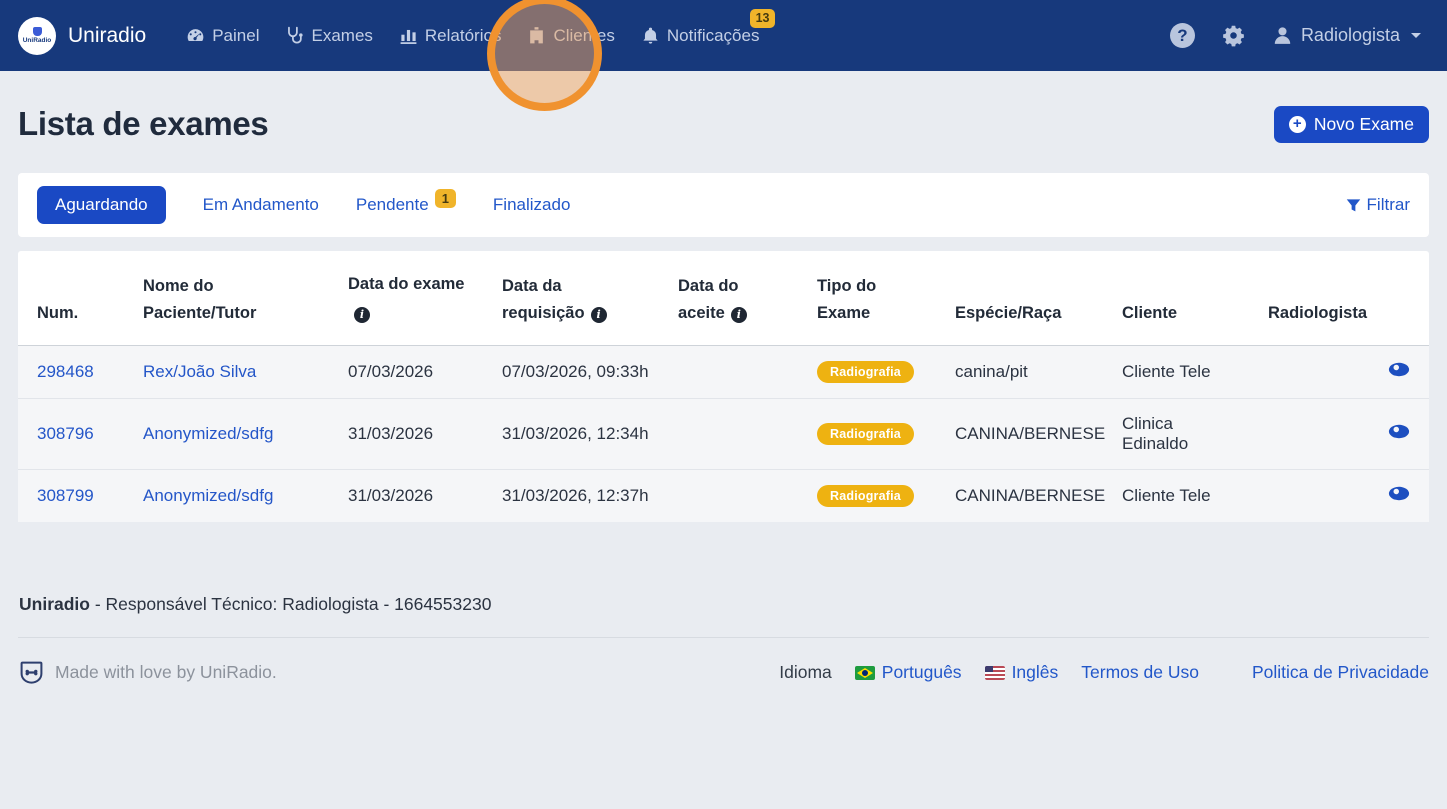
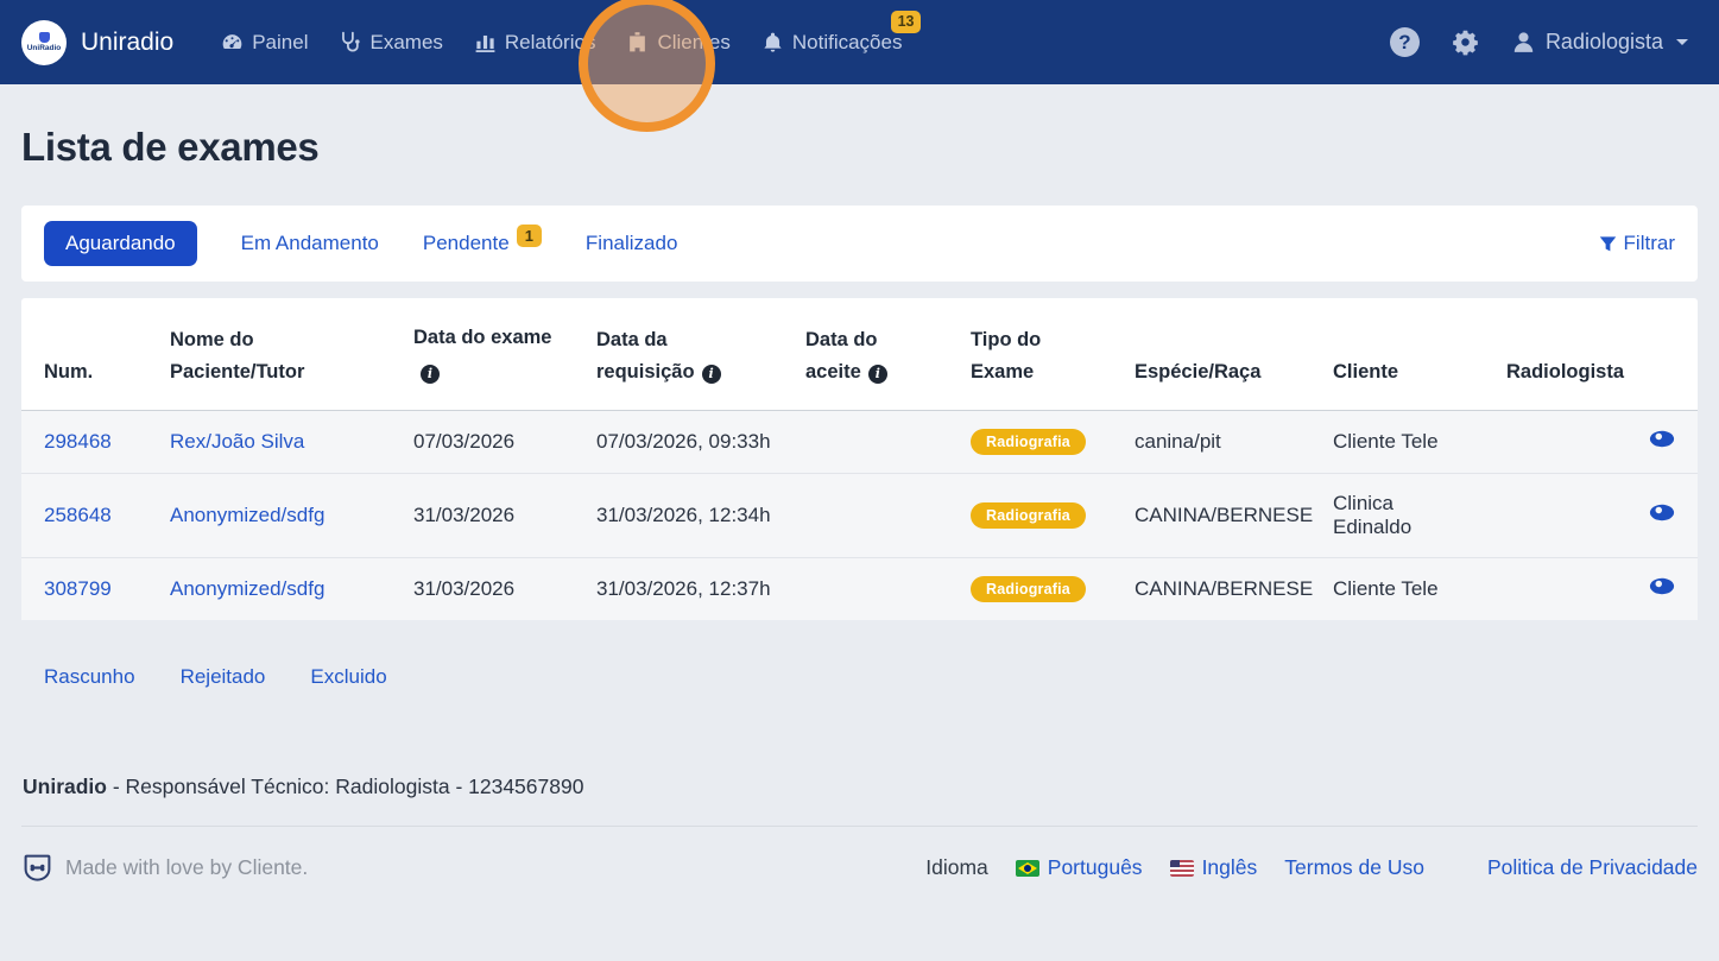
  Uniradio
  Painel
  Exames
  Relatórios
  Clientes
  Notificações
  13
  ?
  Radiologista
  Lista de exames
- +
- Novo Exame
  Aguardando
  Em Andamento
  Pendente 1
  Finalizado
  Filtrar
  Num.	Nome do Paciente/Tutor	Data do examei	Data da requisição i	Data do aceite i	Tipo do Exame	Espécie/Raça	Cliente	Radiologista
  298468	Rex/João Silva	07/03/2026	07/03/2026, 09:33h		Radiografia	canina/pit	Cliente Tele
- 308796	Anonymized/sdfg	31/03/2026	31/03/2026, 12:34h		Radiografia	CANINA/BERNESE	Clinica Edinaldo
+ 258648	Anonymized/sdfg	31/03/2026	31/03/2026, 12:34h		Radiografia	CANINA/BERNESE	Clinica Edinaldo
  308799	Anonymized/sdfg	31/03/2026	31/03/2026, 12:37h		Radiografia	CANINA/BERNESE	Cliente Tele
+ Rascunho
+ Rejeitado
+ Excluido
- Uniradio - Responsável Técnico: Radiologista - 1664553230
+ Uniradio - Responsável Técnico: Radiologista - 1234567890
- Made with love by UniRadio.
+ Made with love by Cliente.
  Idioma
  Português
  Inglês
  Termos de Uso
  Politica de Privacidade
